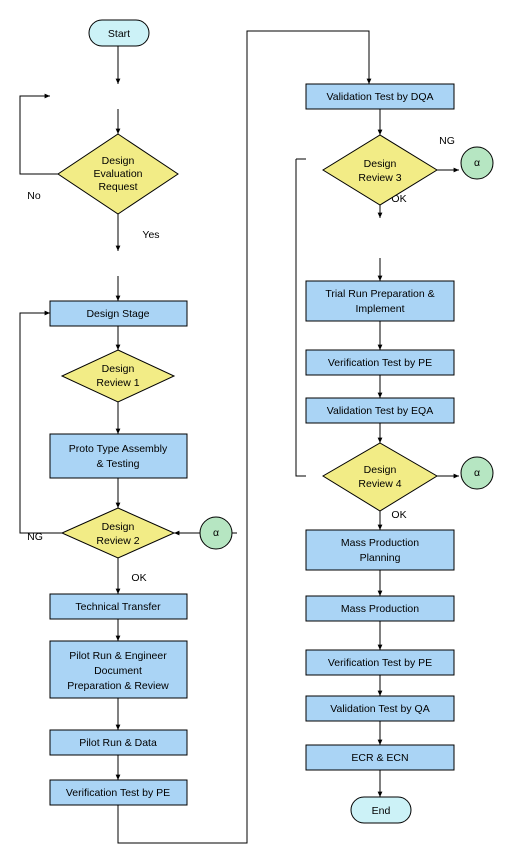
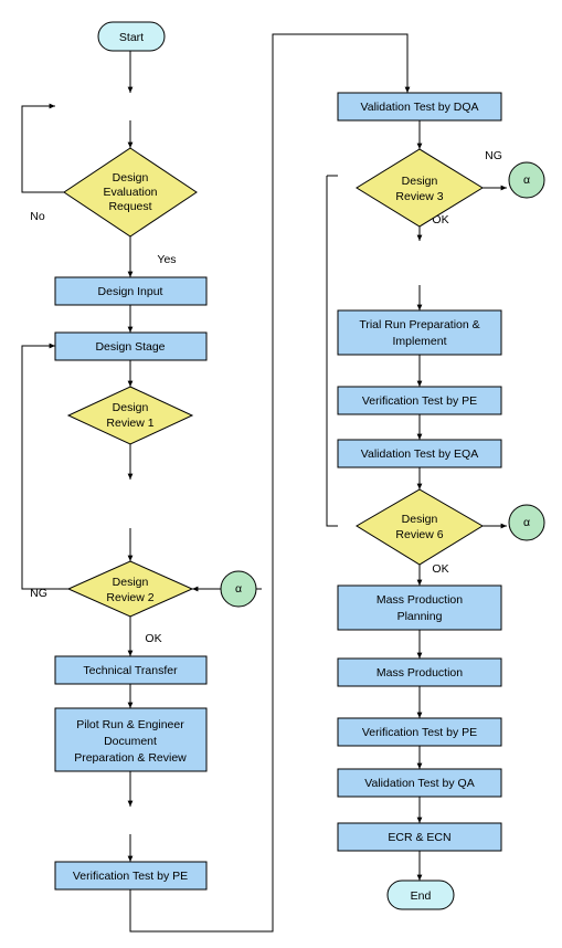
  No
  Yes
  NG
  OK
  NG
  OK
  OK
  Start
  Design
  Evaluation
  Request
+ Design Input
  Design Stage
  Design
  Review 1
- Proto Type Assembly
- & Testing
  Design
  Review 2
  Technical Transfer
  Pilot Run & Engineer
  Document
  Preparation & Review
- Pilot Run & Data
  Verification Test by PE
  Validation Test by DQA
  Design
  Review 3
  α
  Trial Run Preparation &
  Implement
  Verification Test by PE
  Validation Test by EQA
  Design
- Review 4
+ Review 6
  α
  Mass Production
  Planning
  Mass Production
  Verification Test by PE
  Validation Test by QA
  ECR & ECN
  End
  α
